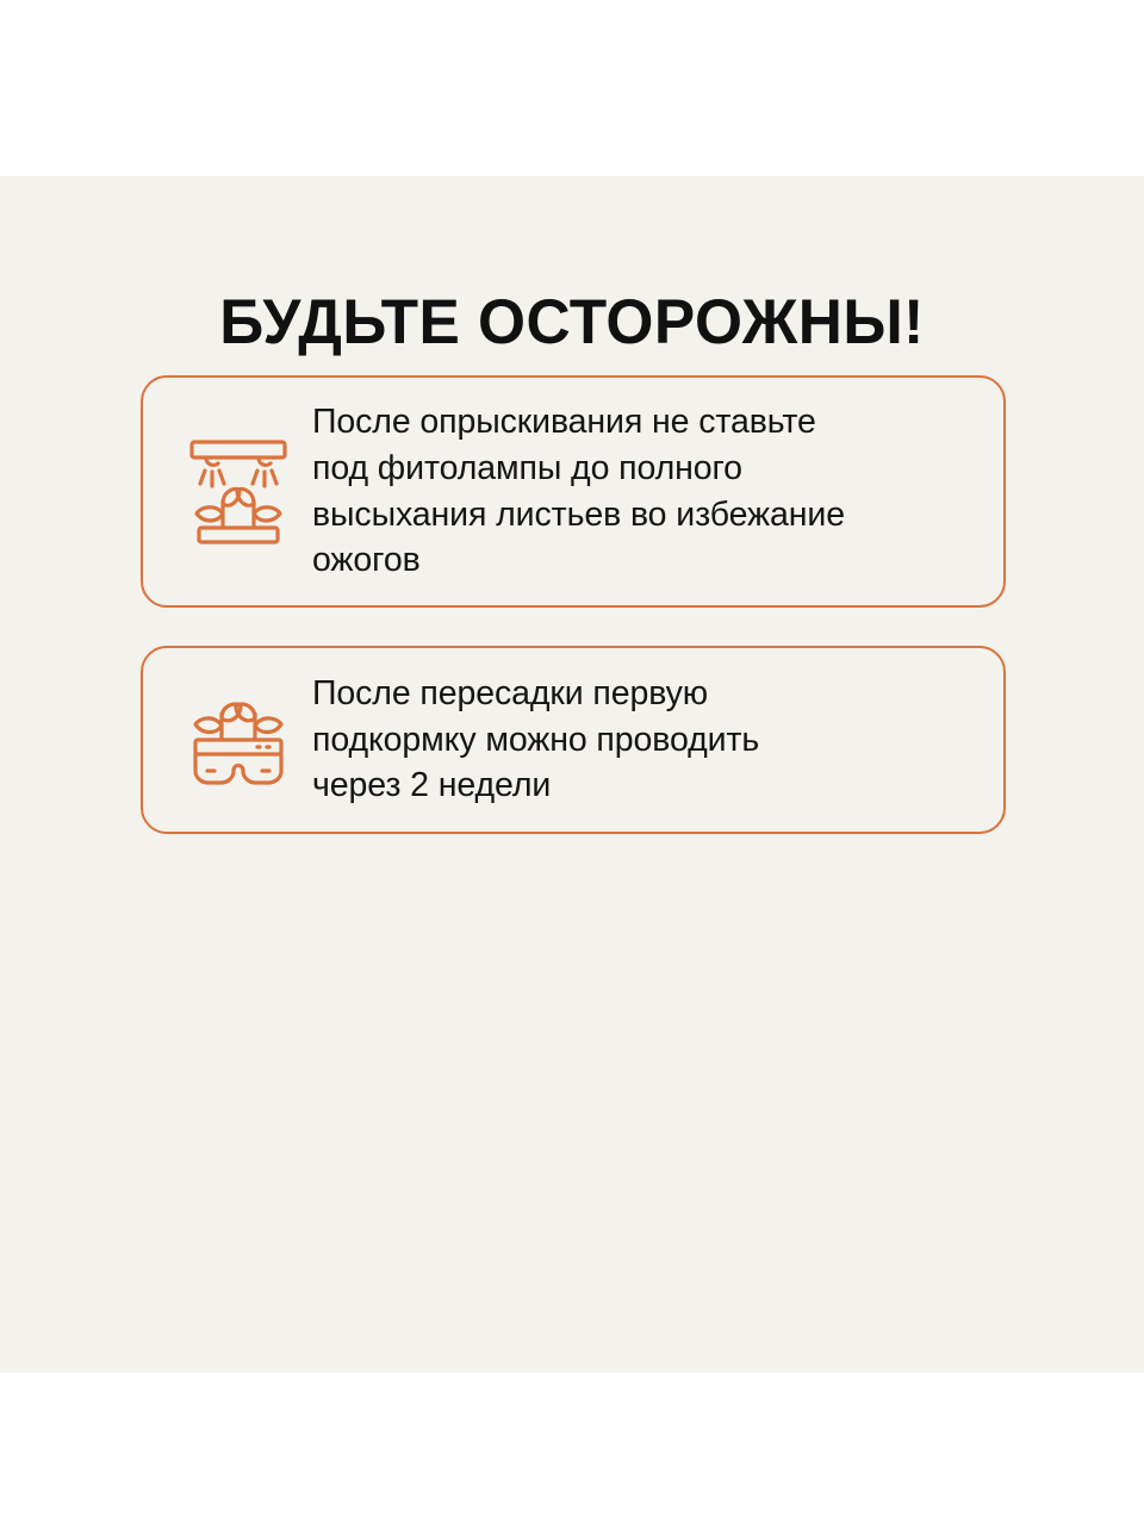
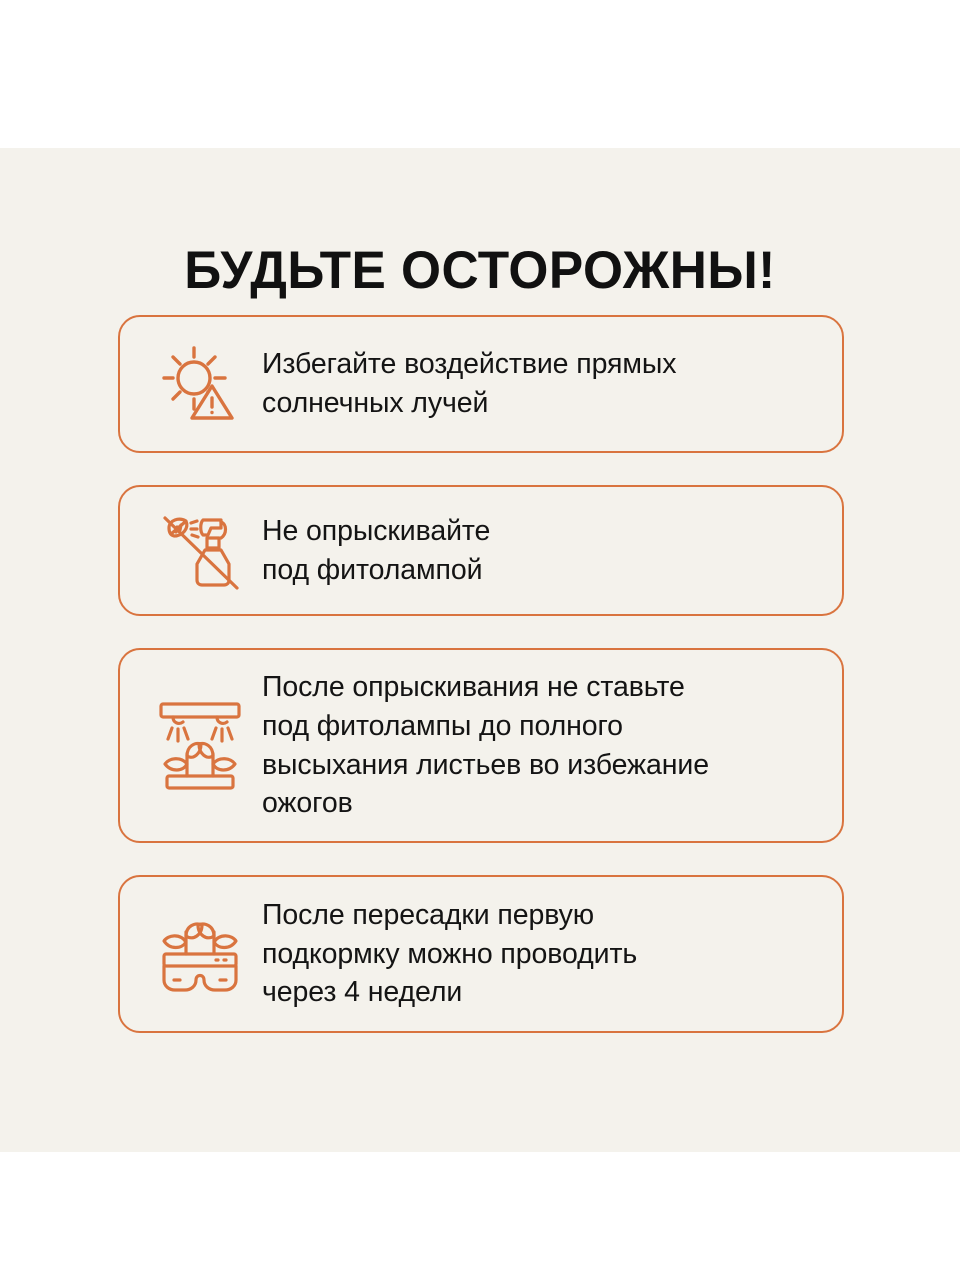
  БУДЬТЕ ОСТОРОЖНЫ!
+ Избегайте воздействие прямых
+ солнечных лучей
+ Не опрыскивайте
+ под фитолампой
  После опрыскивания не ставьте
  под фитолампы до полного
  высыхания листьев во избежание
  ожогов
  После пересадки первую
  подкормку можно проводить
- через 2 недели
+ через 4 недели
